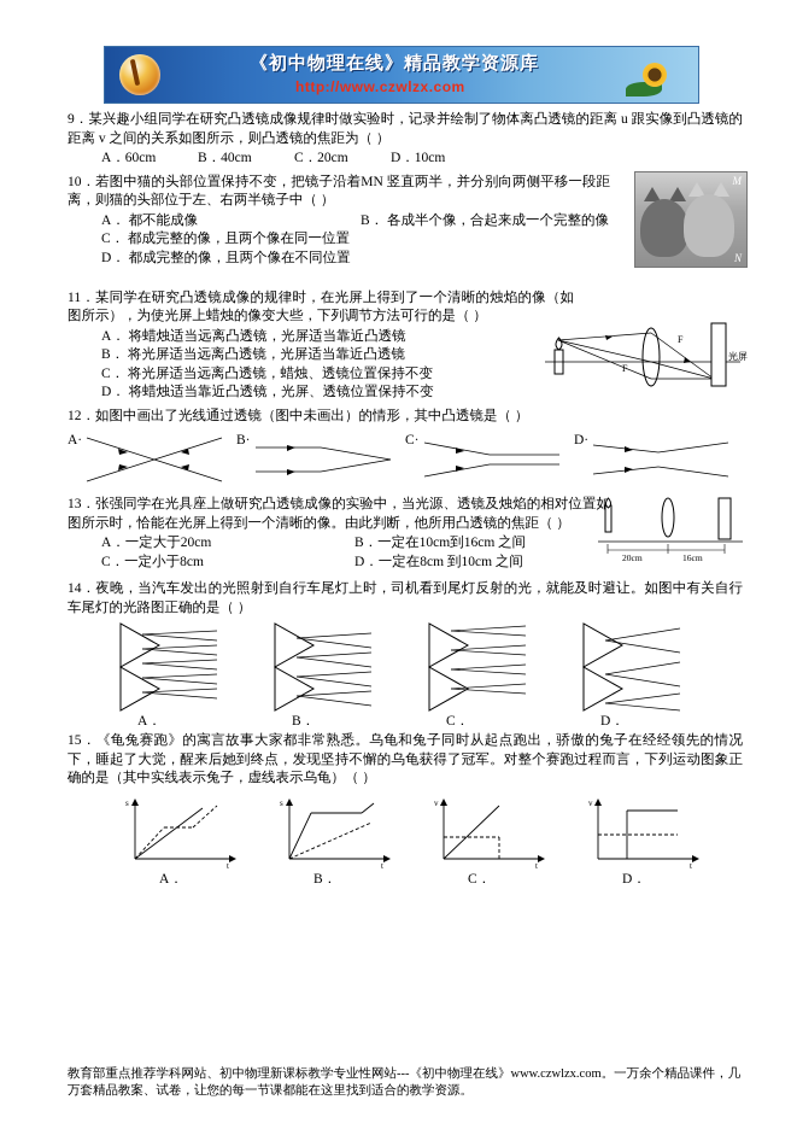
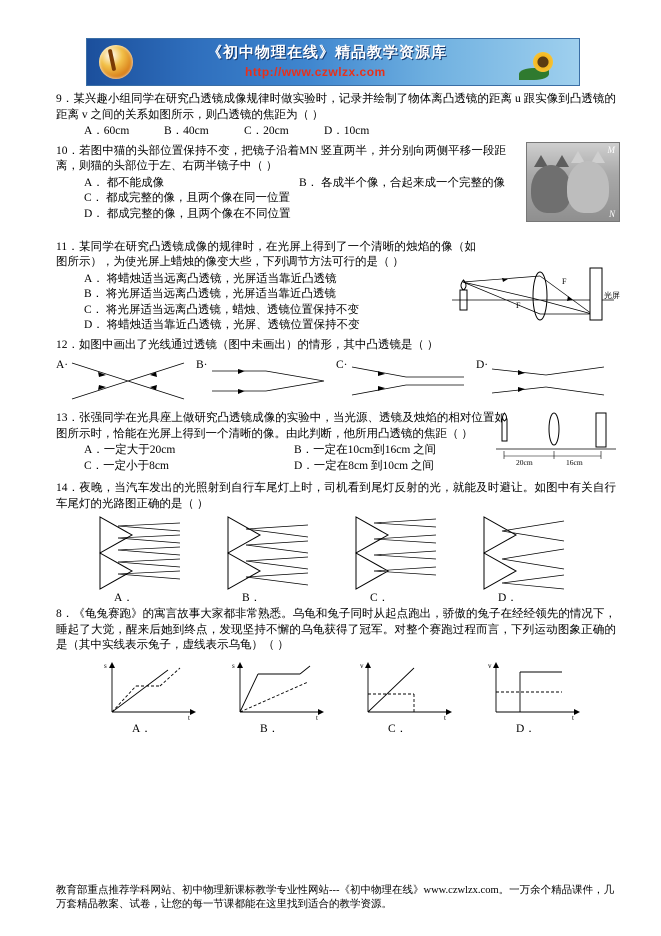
  《初中物理在线》精品教学资源库
  http://www.czwlzx.com
  9．某兴趣小组同学在研究凸透镜成像规律时做实验时，记录并绘制了物体离凸透镜的距离 u 跟实像到凸透镜的距离 v 之间的关系如图所示，则凸透镜的焦距为（ ）
  A．60cm
  B．40cm
  C．20cm
  D．10cm
  10．若图中猫的头部位置保持不变，把镜子沿着MN 竖直两半，并分别向两侧平移一段距离，则猫的头部位于左、右两半镜子中（ ）
  A． 都不能成像
  B． 各成半个像，合起来成一个完整的像
  C． 都成完整的像，且两个像在同一位置
  D． 都成完整的像，且两个像在不同位置
  M
  N
  11．某同学在研究凸透镜成像的规律时，在光屏上得到了一个清晰的烛焰的像（如图所示），为使光屏上蜡烛的像变大些，下列调节方法可行的是（ ）
  A． 将蜡烛适当远离凸透镜，光屏适当靠近凸透镜
  B． 将光屏适当远离凸透镜，光屏适当靠近凸透镜
  C． 将光屏适当远离凸透镜，蜡烛、透镜位置保持不变
  D． 将蜡烛适当靠近凸透镜，光屏、透镜位置保持不变
  光屏
  F
  F
  12．如图中画出了光线通过透镜（图中未画出）的情形，其中凸透镜是（ ）
  A·
  B·
  C·
  D·
  13．张强同学在光具座上做研究凸透镜成像的实验中，当光源、透镜及烛焰的相对位置如图所示时，恰能在光屏上得到一个清晰的像。由此判断，他所用凸透镜的焦距（ ）
  A．一定大于20cm
  B．一定在10cm到16cm 之间
  C．一定小于8cm
  D．一定在8cm 到10cm 之间
  20cm
  16cm
  14．夜晚，当汽车发出的光照射到自行车尾灯上时，司机看到尾灯反射的光，就能及时避让。如图中有关自行车尾灯的光路图正确的是（ ）
  A．
  B．
  C．
  D．
- 15．《龟兔赛跑》的寓言故事大家都非常熟悉。乌龟和兔子同时从起点跑出，骄傲的兔子在经经领先的情况下，睡起了大觉，醒来后她到终点，发现坚持不懈的乌龟获得了冠军。对整个赛跑过程而言，下列运动图象正确的是（其中实线表示兔子，虚线表示乌龟）（ ）
+ 8．《龟兔赛跑》的寓言故事大家都非常熟悉。乌龟和兔子同时从起点跑出，骄傲的兔子在经经领先的情况下，睡起了大觉，醒来后她到终点，发现坚持不懈的乌龟获得了冠军。对整个赛跑过程而言，下列运动图象正确的是（其中实线表示兔子，虚线表示乌龟）（ ）
  s
  t
  s
  t
  v
  t
  v
  t
  A．
  B．
  C．
  D．
  教育部重点推荐学科网站、初中物理新课标教学专业性网站---《初中物理在线》www.czwlzx.com。一万余个精品课件，几万套精品教案、试卷，让您的每一节课都能在这里找到适合的教学资源。
